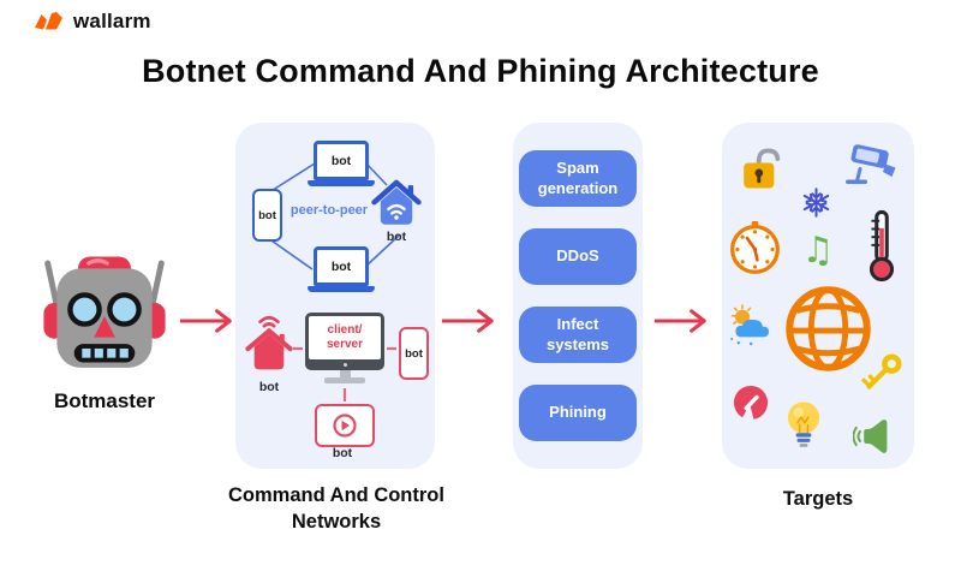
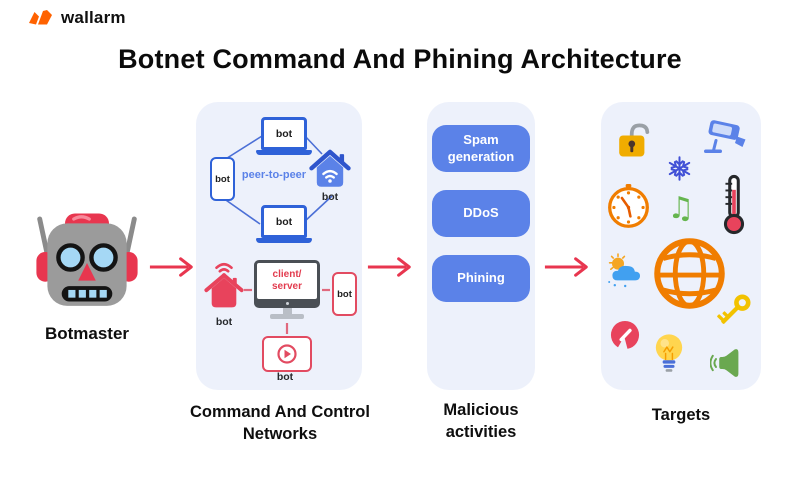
  wallarm
  Botnet Command And Phining Architecture
  Botmaster
  bot
  bot
  peer-to-peer
  bot
  bot
  bot
  client/
  server
  bot
  bot
  Spam generation
  DDoS
- Infect systems
  Phining
  ♫
  Command And Control
  Networks
+ Malicious
+ activities
  Targets
